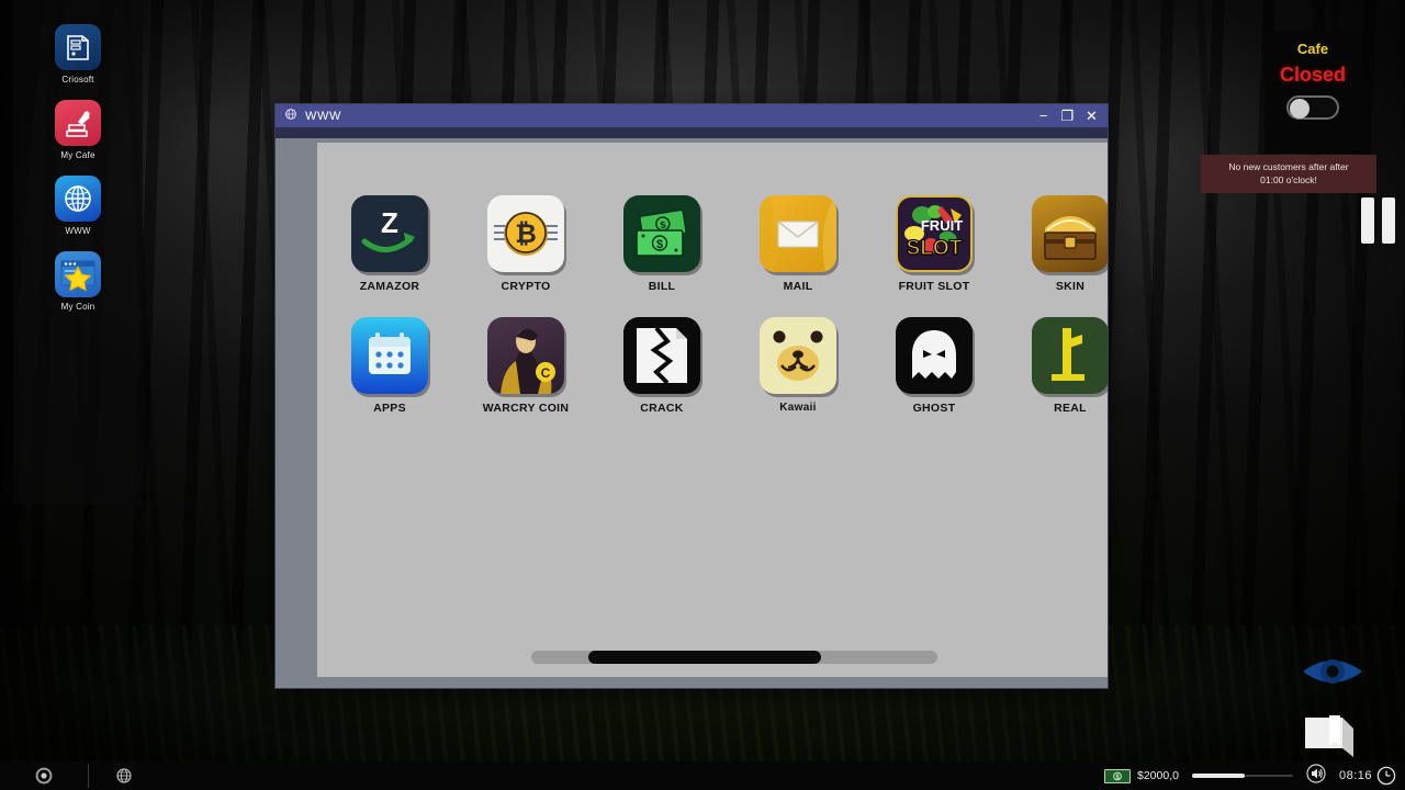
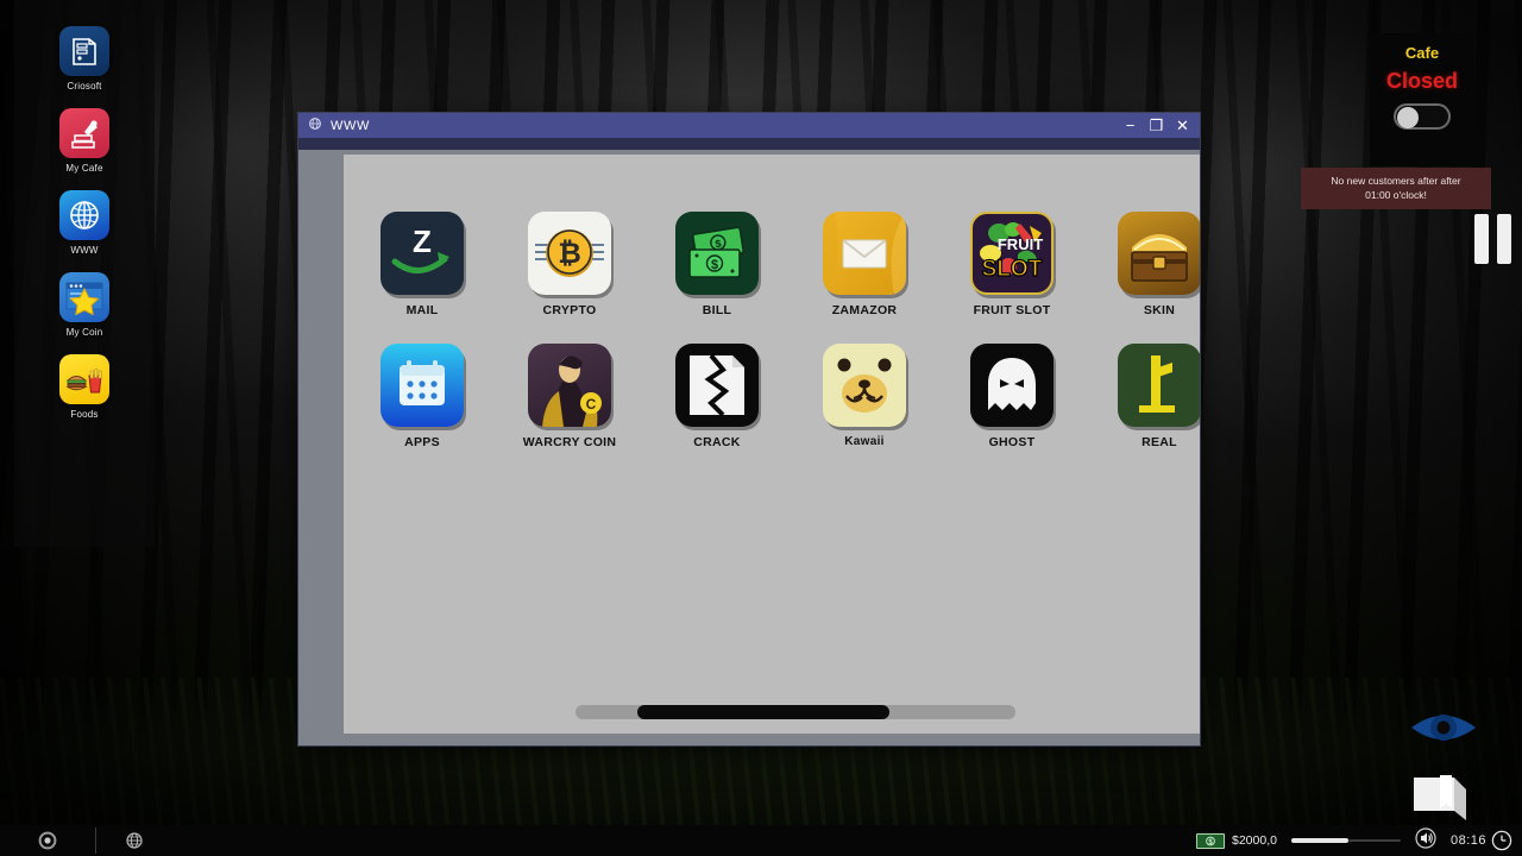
  Criosoft
  My Cafe
  WWW
  My Coin
+ Foods
  WWW
  −
  ❐
  ✕
  Z
- ZAMAZOR
+ MAIL
  ₿
  CRYPTO
  $
  BILL
- MAIL
+ ZAMAZOR
  FRUIT
  SLOT
  FRUIT SLOT
  SKIN
  APPS
  C
  WARCRY COIN
  CRACK
  Kawaii
  GHOST
  REAL
  Cafe
  Closed
  No new customers after after
  01:00 o'clock!
  $2000,0
  08:16
